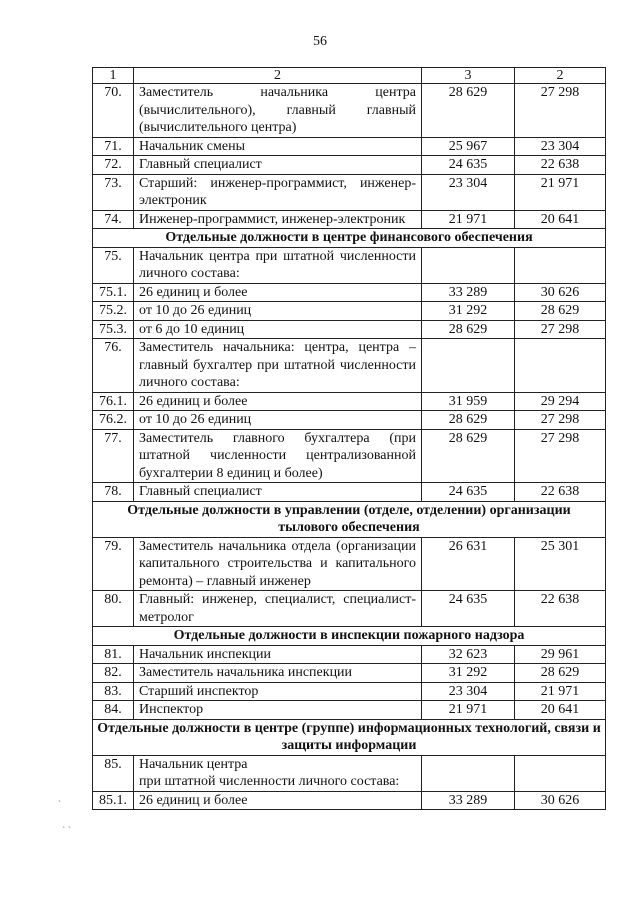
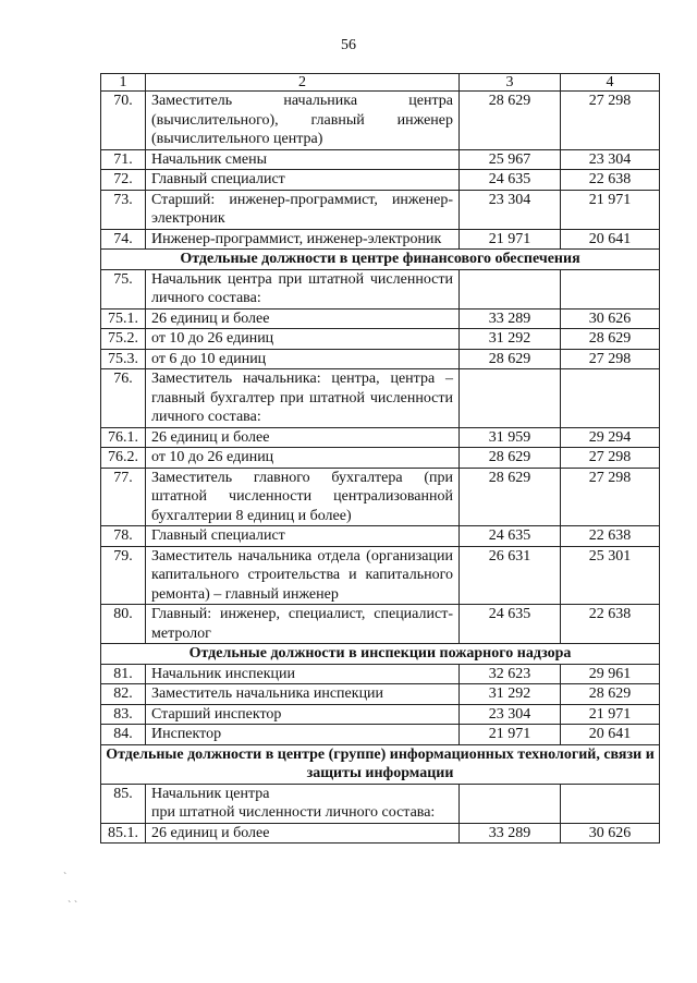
  56
- 1	2	3	2
+ 1	2	3	4
- 70.	Заместитель начальника центра (вычислительного), главный главный (вычислительного центра)	28 629	27 298
+ 70.	Заместитель начальника центра (вычислительного), главный инженер (вычислительного центра)	28 629	27 298
  71.	Начальник смены	25 967	23 304
  72.	Главный специалист	24 635	22 638
  73.	Старший: инженер-программист, инженер-электроник	23 304	21 971
  74.	Инженер-программист, инженер-электроник	21 971	20 641
  Отдельные должности в центре финансового обеспечения
  75.	Начальник центра при штатной численности личного состава:
  75.1.	26 единиц и более	33 289	30 626
  75.2.	от 10 до 26 единиц	31 292	28 629
  75.3.	от 6 до 10 единиц	28 629	27 298
  76.	Заместитель начальника: центра, центра – главный бухгалтер при штатной численности личного состава:
  76.1.	26 единиц и более	31 959	29 294
  76.2.	от 10 до 26 единиц	28 629	27 298
  77.	Заместитель главного бухгалтера (при штатной численности централизованной бухгалтерии 8 единиц и более)	28 629	27 298
  78.	Главный специалист	24 635	22 638
- Отдельные должности в управлении (отделе, отделении) организации тылового обеспечения
  79.	Заместитель начальника отдела (организации капитального строительства и капитального ремонта) – главный инженер	26 631	25 301
  80.	Главный: инженер, специалист, специалист-метролог	24 635	22 638
  Отдельные должности в инспекции пожарного надзора
  81.	Начальник инспекции	32 623	29 961
  82.	Заместитель начальника инспекции	31 292	28 629
  83.	Старший инспектор	23 304	21 971
  84.	Инспектор	21 971	20 641
  Отдельные должности в центре (группе) информационных технологий, связи и защиты информации
  85.	Начальник центра при штатной численности личного состава:
  85.1.	26 единиц и более	33 289	30 626
  `
  ` `
